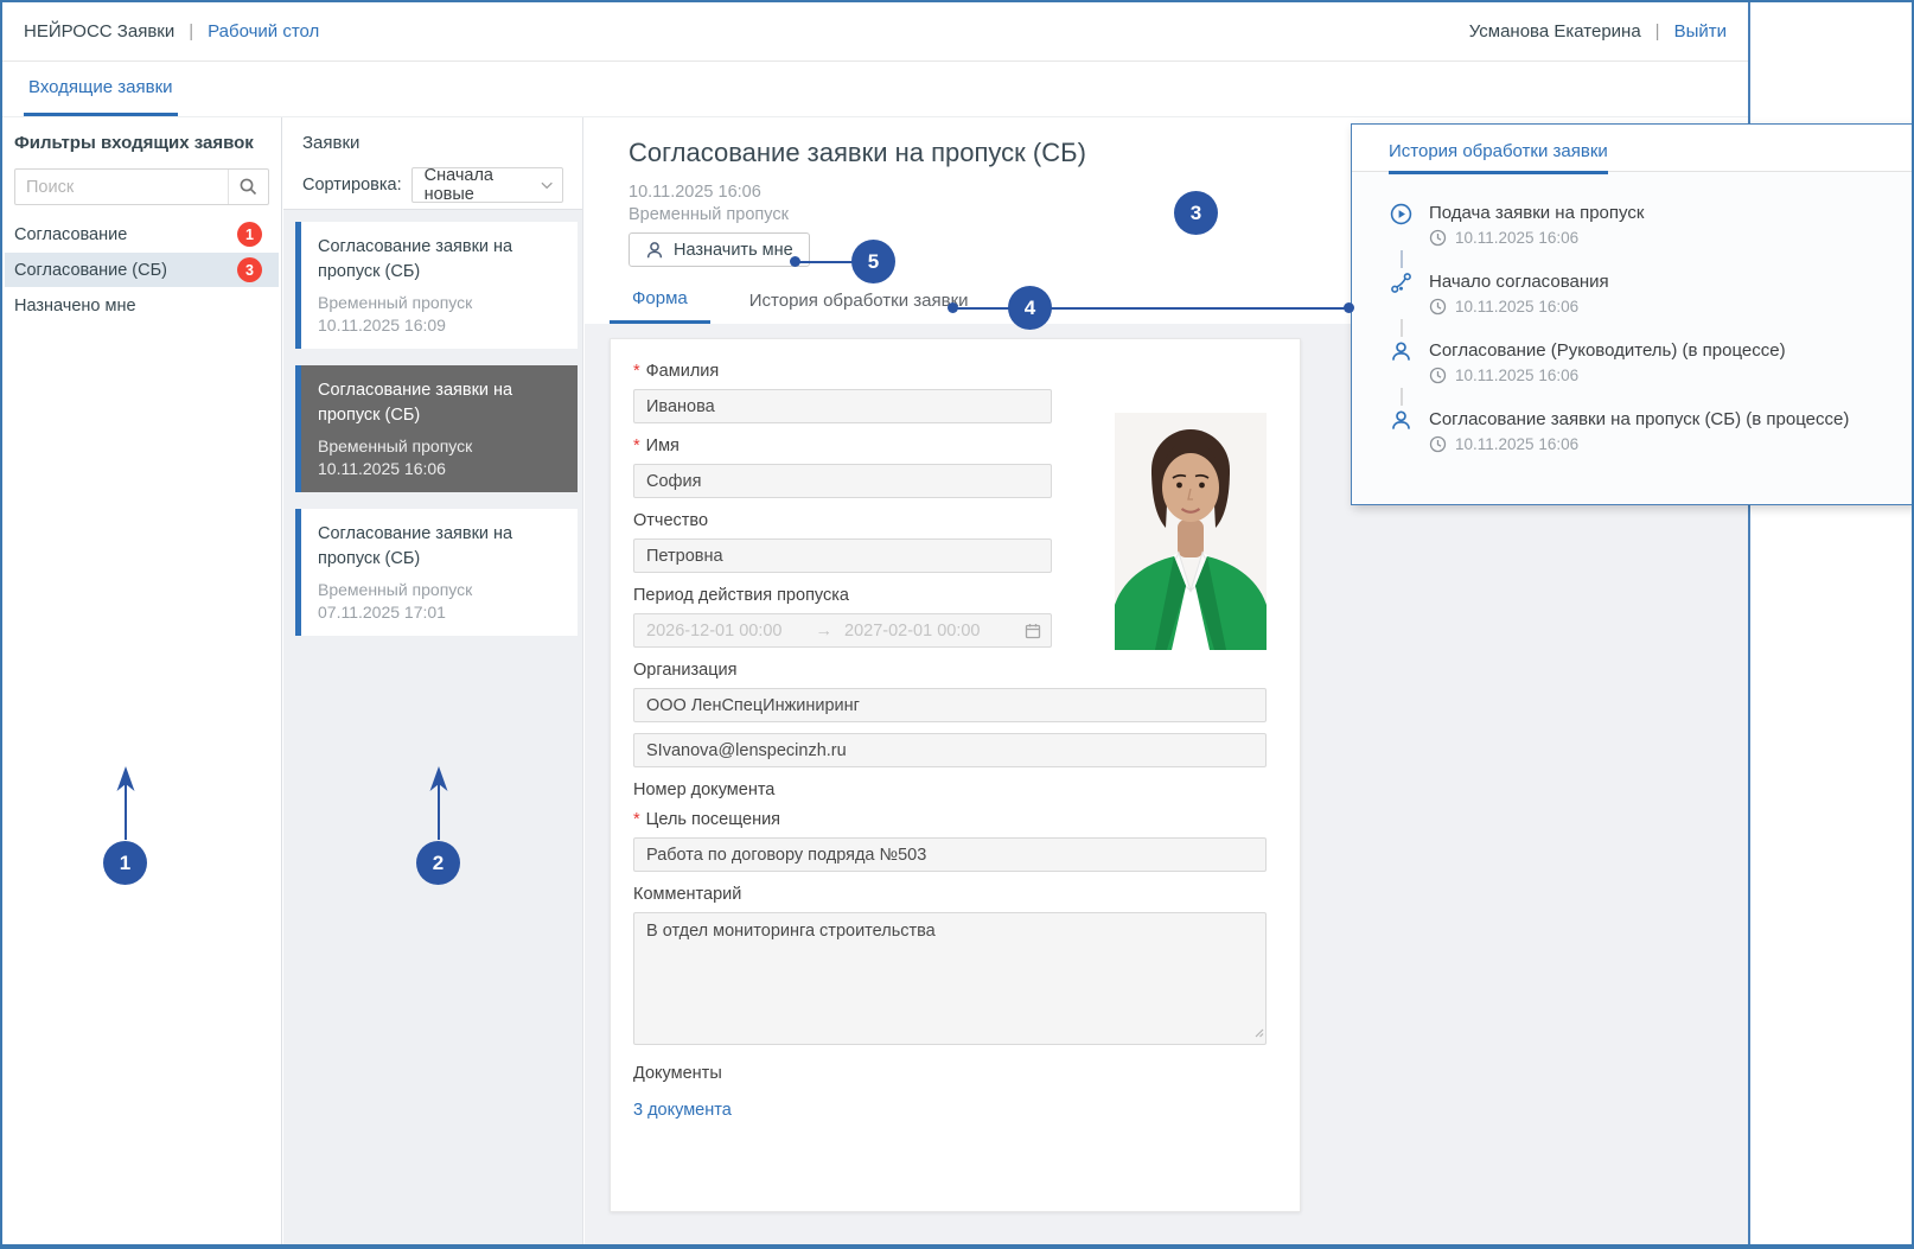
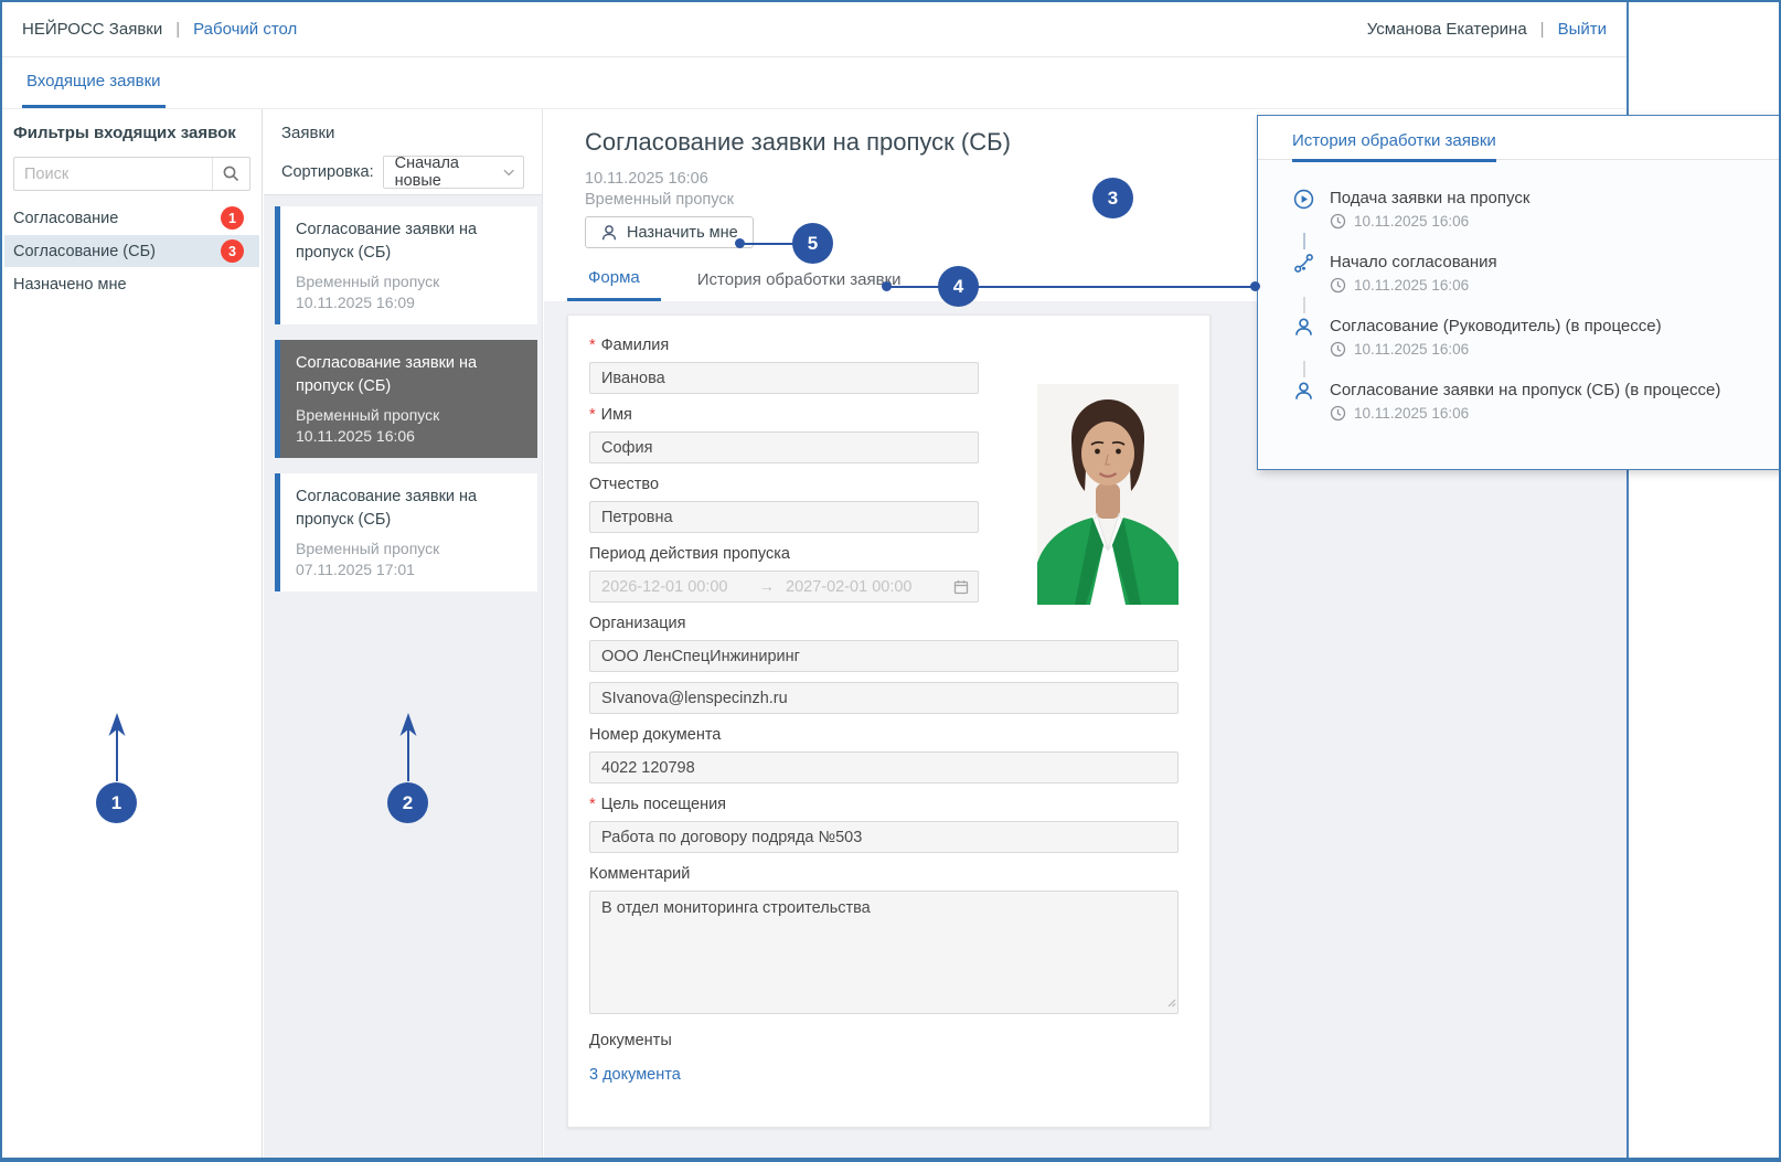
  НЕЙРОСС Заявки
  |
  Рабочий стол
  Усманова Екатерина
  |
  Выйти
  Входящие заявки
  Фильтры входящих заявок
  Поиск
  Согласование
  1
  Согласование (СБ)
  3
  Назначено мне
  Заявки
  Сортировка:
  Сначала новые
  Согласование заявки на пропуск (СБ)
  Временный пропуск
  10.11.2025 16:09
  Согласование заявки на пропуск (СБ)
  Временный пропуск
  10.11.2025 16:06
  Согласование заявки на пропуск (СБ)
  Временный пропуск
  07.11.2025 17:01
  Согласование заявки на пропуск (СБ)
  10.11.2025 16:06
  Временный пропуск
  Назначить мне
  Форма
  История обработки заявки
  *
  Фамилия
  Иванова
  *
  Имя
  София
  Отчество
  Петровна
  Период действия пропуска
  2026-12-01 00:00
  →
  2027-02-01 00:00
  Организация
  ООО ЛенСпецИнжиниринг
  SIvanova@lenspecinzh.ru
  Номер документа
+ 4022 120798
  *
  Цель посещения
  Работа по договору подряда №503
  Комментарий
  В отдел мониторинга строительства
  Документы
  3 документа
  История обработки заявки
  Подача заявки на пропуск
  10.11.2025 16:06
  Начало согласования
  10.11.2025 16:06
  Согласование (Руководитель) (в процессе)
  10.11.2025 16:06
  Согласование заявки на пропуск (СБ) (в процессе)
  10.11.2025 16:06
  1
  2
  3
  4
  5
